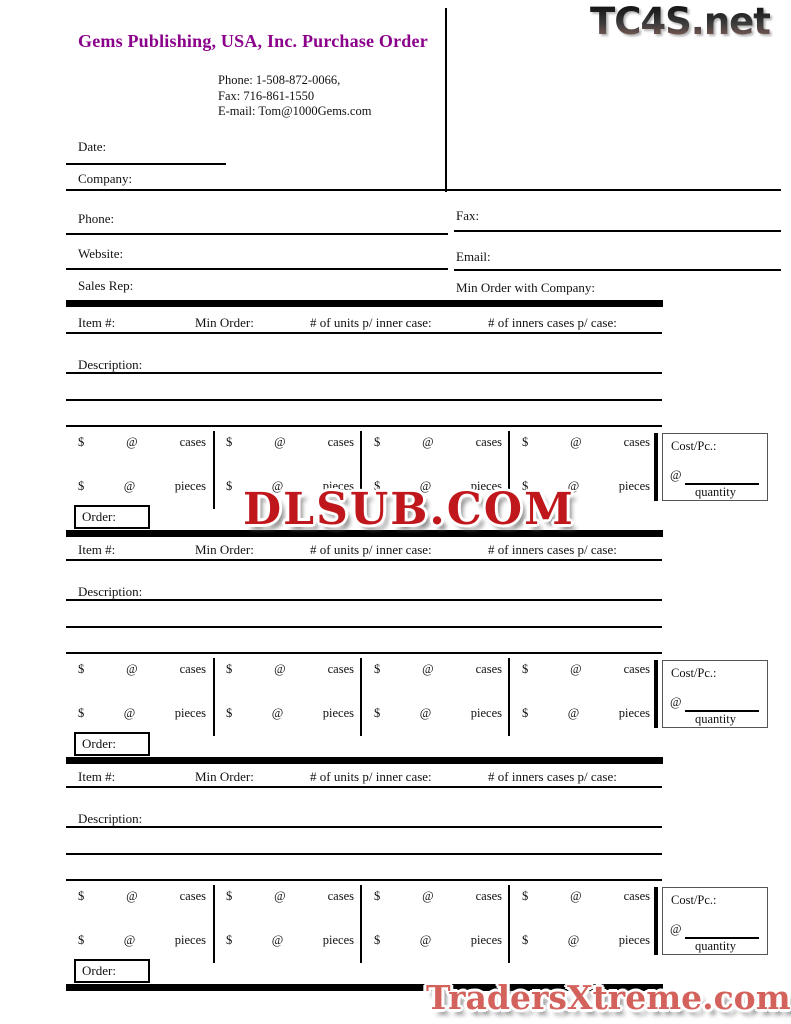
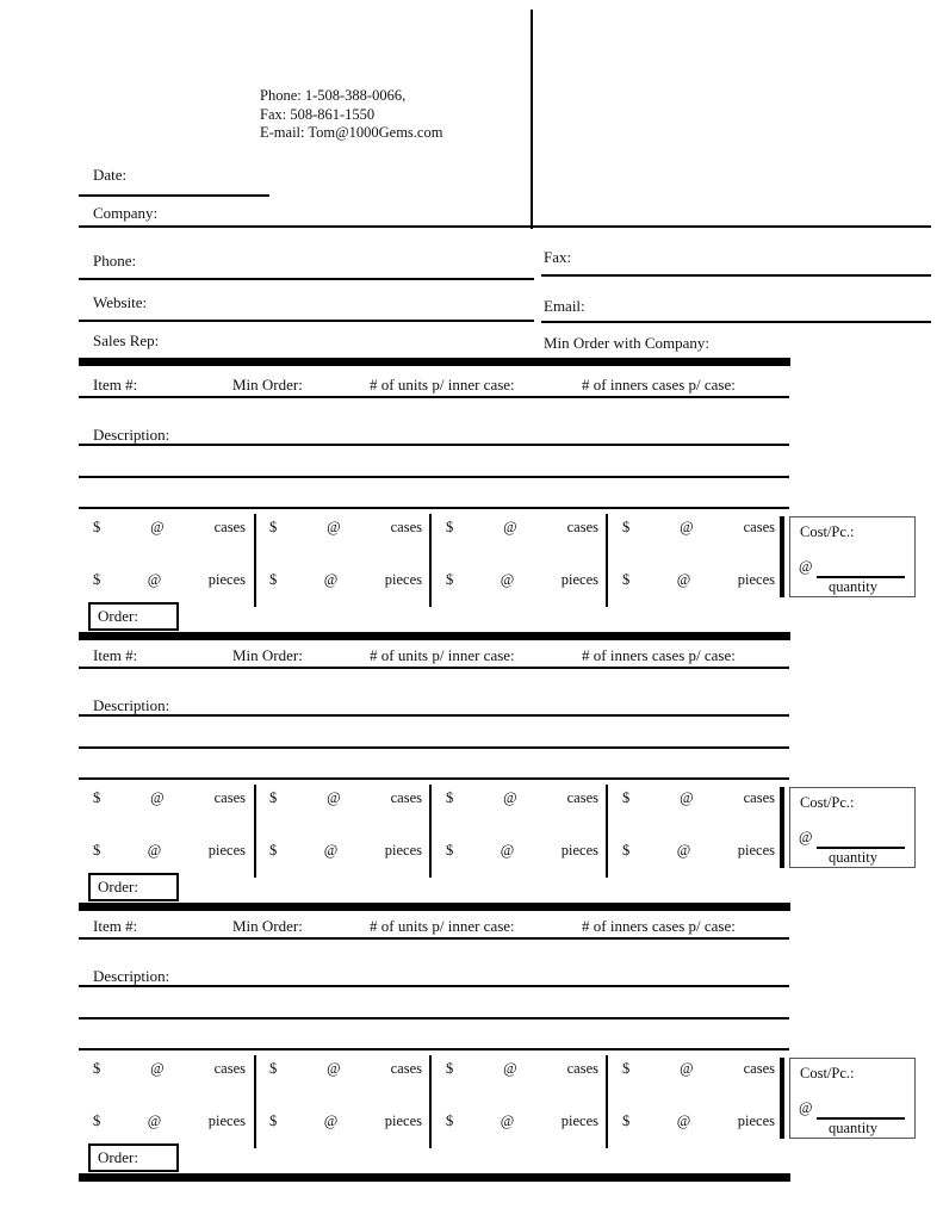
- TC4S.net
- Gems Publishing, USA, Inc. Purchase Order
- Phone: 1-508-872-0066,
+ Phone: 1-508-388-0066,
- Fax: 716-861-1550
+ Fax: 508-861-1550
  E-mail: Tom@1000Gems.com
  Date:
  Company:
  Phone:
  Fax:
  Website:
  Email:
  Sales Rep:
  Min Order with Company:
  Item #:
  Min Order:
  # of units p/ inner case:
  # of inners cases p/ case:
  Description:
  $
  @
  cases
  $
  @
  cases
  $
  @
  cases
  $
  @
  cases
  $
  @
  pieces
  $
  @
  pieces
  $
  @
  pieces
  $
  @
  pieces
  Cost/Pc.:
  @
  quantity
  Order:
  Item #:
  Min Order:
  # of units p/ inner case:
  # of inners cases p/ case:
  Description:
  $
  @
  cases
  $
  @
  cases
  $
  @
  cases
  $
  @
  cases
  $
  @
  pieces
  $
  @
  pieces
  $
  @
  pieces
  $
  @
  pieces
  Cost/Pc.:
  @
  quantity
  Order:
  Item #:
  Min Order:
  # of units p/ inner case:
  # of inners cases p/ case:
  Description:
  $
  @
  cases
  $
  @
  cases
  $
  @
  cases
  $
  @
  cases
  $
  @
  pieces
  $
  @
  pieces
  $
  @
  pieces
  $
  @
  pieces
  Cost/Pc.:
  @
  quantity
  Order:
- DLSUB.COM
- TradersXtreme.com
